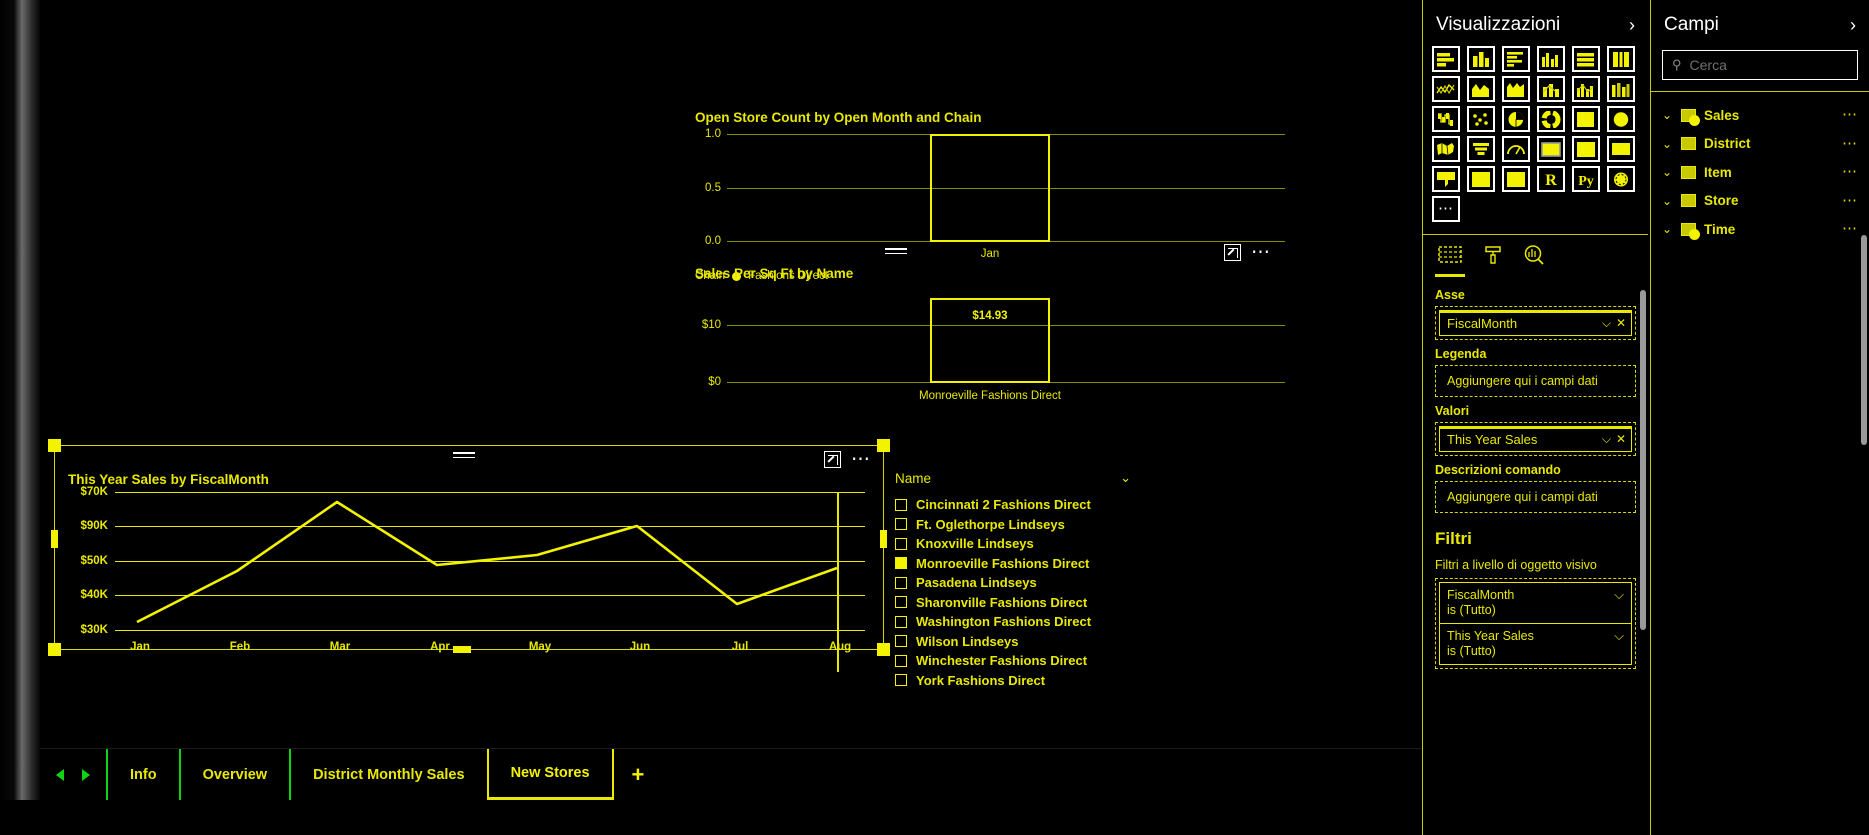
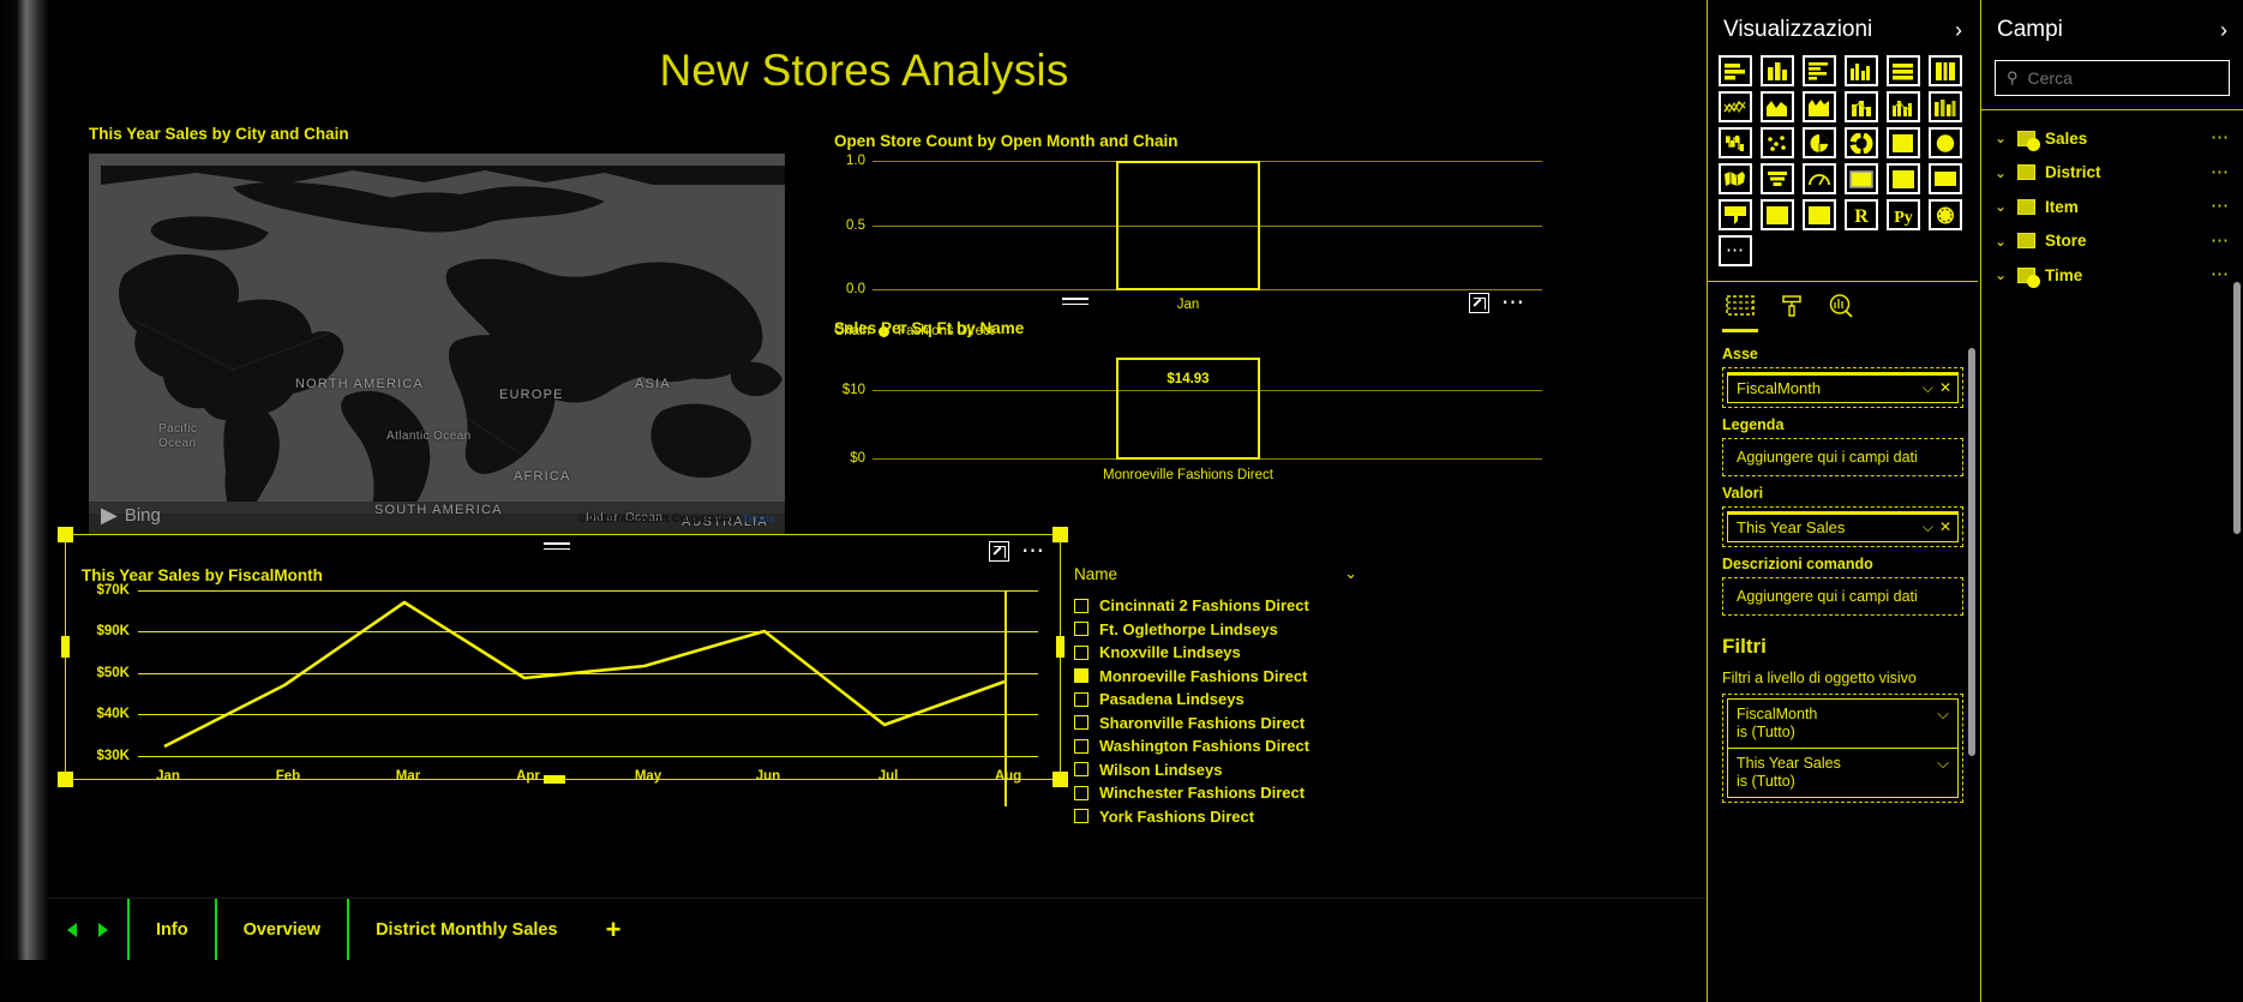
+ New Stores Analysis
+ This Year Sales by City and Chain
+ NORTH AMERICA
+ EUROPE
+ ASIA
+ AFRICA
+ SOUTH AMERICA
+ AUSTRALIA
+ Pacific Ocean
+ Atlantic Ocean
+ Indian Ocean
+ ▶
+ Bing
+ © 2019 Microsoft Corporation Terms
  Open Store Count by Open Month and Chain
  1.0
  0.5
  0.0
  Jan
  Chain
  Fashions Direct
  ⋯
  Sales Per Sq Ft by Name
  $10
  $0
  $14.93
  Monroeville Fashions Direct
  ⋯
  This Year Sales by FiscalMonth
  $70K
  $90K
  $50K
  $40K
  $30K
  Jan
  Feb
  Mar
  Apr
  May
  Jun
  Jul
  Aug
  Name
  ⌄
  Cincinnati 2 Fashions Direct
  Ft. Oglethorpe Lindseys
  Knoxville Lindseys
  Monroeville Fashions Direct
  Pasadena Lindseys
  Sharonville Fashions Direct
  Washington Fashions Direct
  Wilson Lindseys
  Winchester Fashions Direct
  York Fashions Direct
  Info
  Overview
  District Monthly Sales
- New Stores
  +
  Visualizzazioni
  ›
  R
  Py
  ⋯
  Asse
  FiscalMonth
  ⌵
  ✕
  Legenda
  Aggiungere qui i campi dati
  Valori
  This Year Sales
  ⌵
  ✕
  Descrizioni comando
  Aggiungere qui i campi dati
  Filtri
  Filtri a livello di oggetto visivo
  ⌵
  FiscalMonth
  is (Tutto)
  ⌵
  This Year Sales
  is (Tutto)
  Campi
  ›
  ⚲
  Cerca
  ⌄
  Sales
  ⋯
  ⌄
  District
  ⋯
  ⌄
  Item
  ⋯
  ⌄
  Store
  ⋯
  ⌄
  Time
  ⋯
